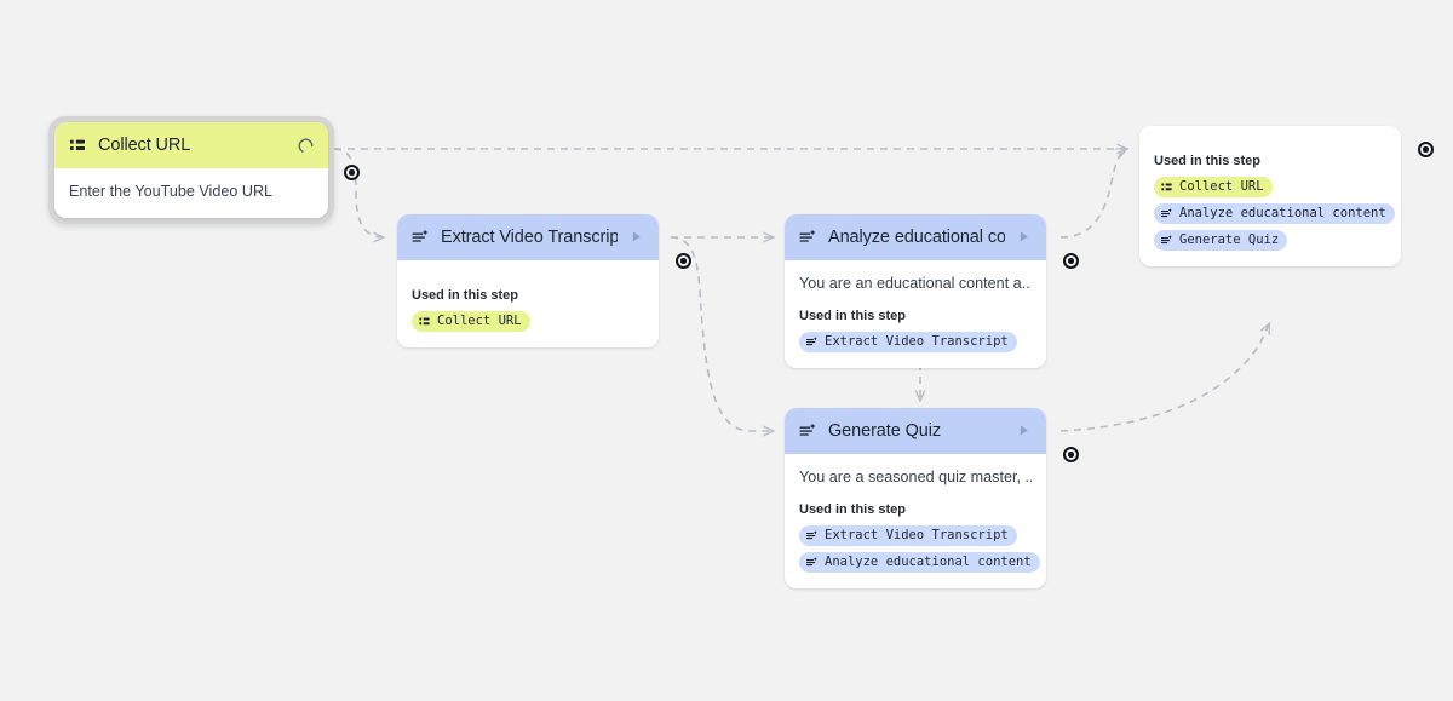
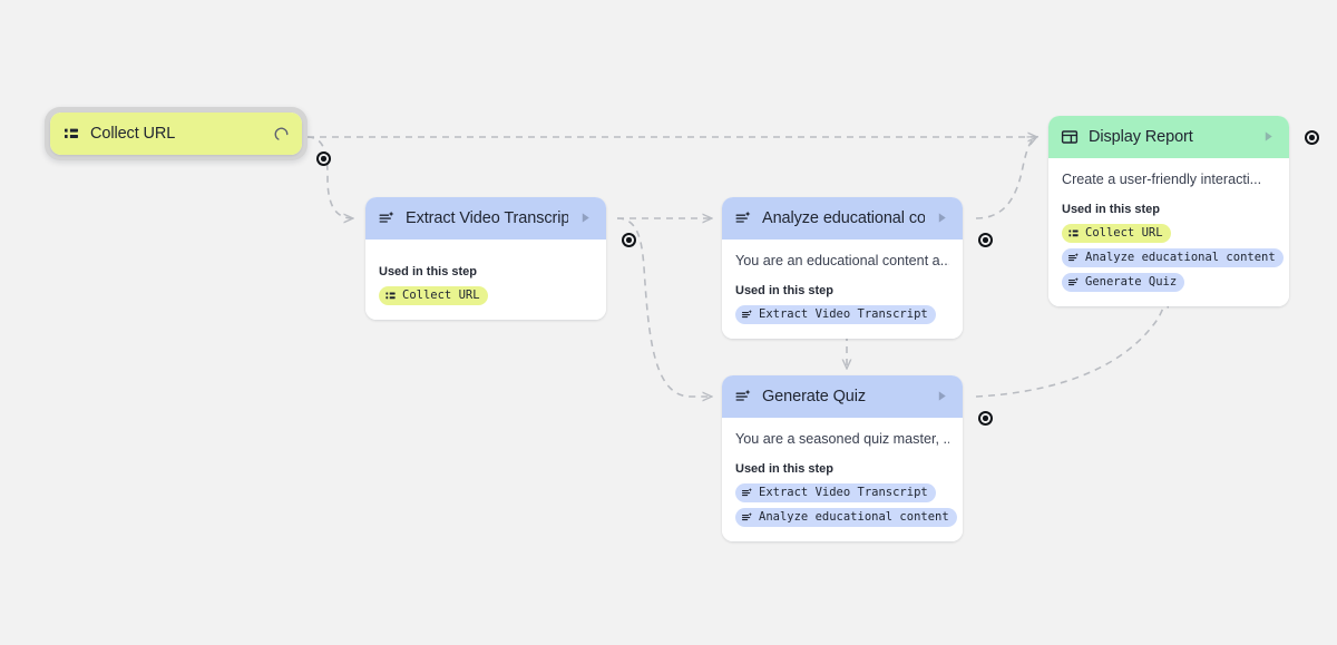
  Collect URL
- Enter the YouTube Video URL
  Extract Video Transcrip
  Used in this step
  Collect URL
  Analyze educational co
  You are an educational content a..
  Used in this step
  Extract Video Transcript
  Generate Quiz
  You are a seasoned quiz master, ..
  Used in this step
  Extract Video Transcript
  Analyze educational content
+ Display Report
+ Create a user-friendly interacti...
  Used in this step
  Collect URL
  Analyze educational content
  Generate Quiz
